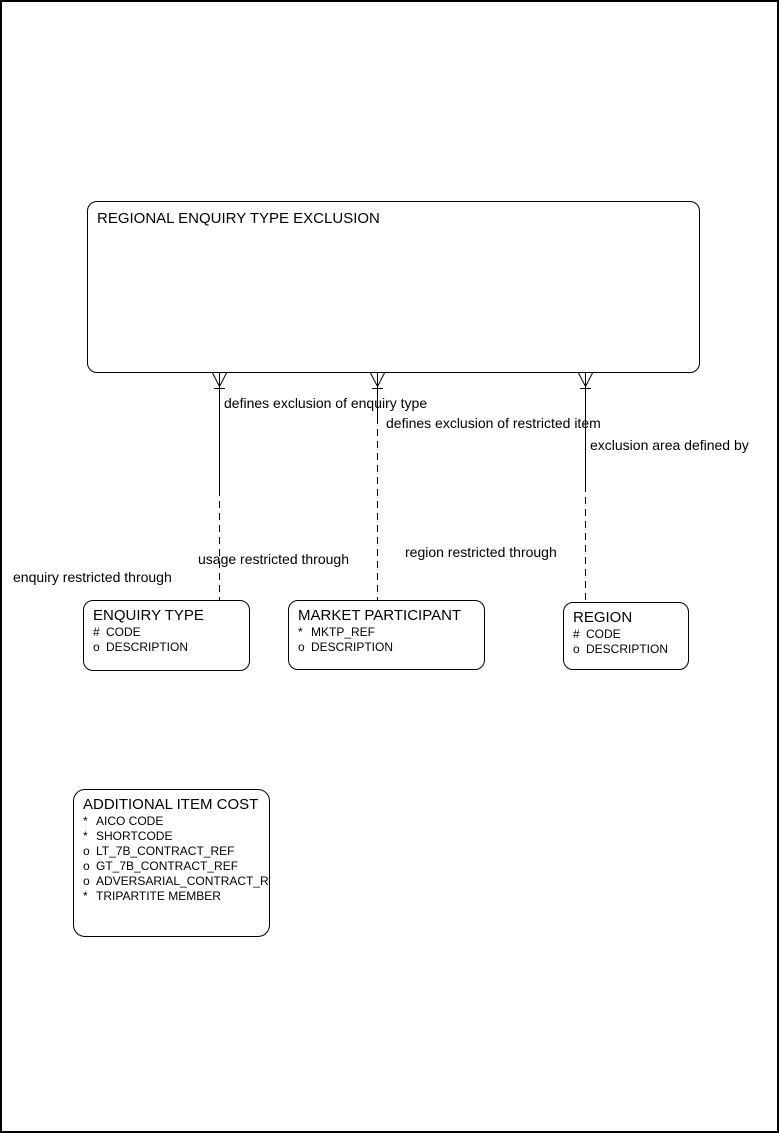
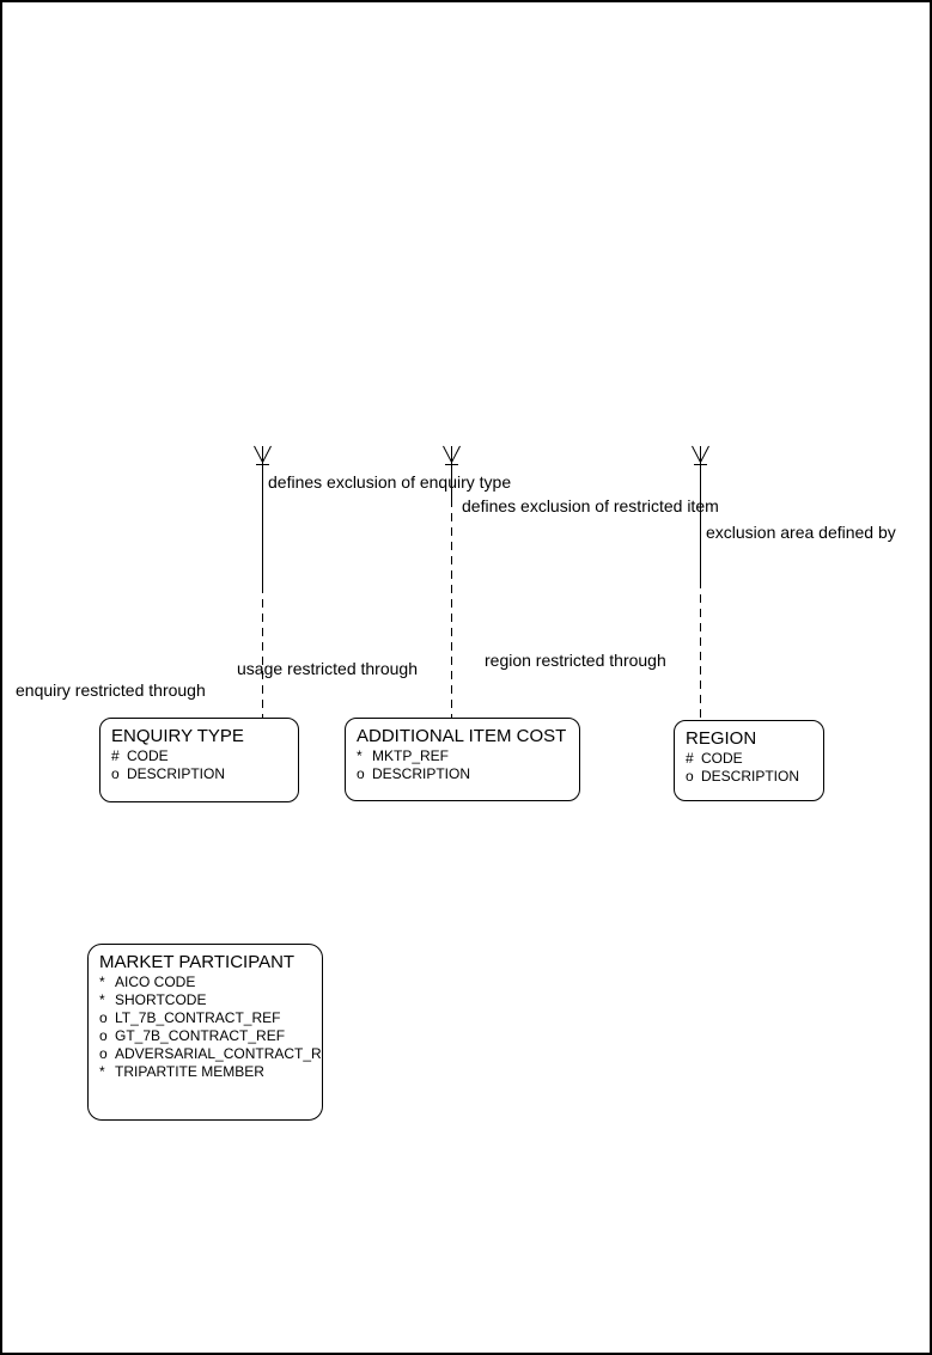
- REGIONAL ENQUIRY TYPE EXCLUSION
  defines exclusion of enquiry type
  defines exclusion of restricted item
  exclusion area defined by
  enquiry restricted through
  usage restricted through
  region restricted through
  ENQUIRY TYPE
  #
  CODE
  o
  DESCRIPTION
- MARKET PARTICIPANT
+ ADDITIONAL ITEM COST
  *
  MKTP_REF
  o
  DESCRIPTION
  REGION
  #
  CODE
  o
  DESCRIPTION
- ADDITIONAL ITEM COST
+ MARKET PARTICIPANT
  *
  AICO CODE
  *
  SHORTCODE
  o
  LT_7B_CONTRACT_REF
  o
  GT_7B_CONTRACT_REF
  o
  ADVERSARIAL_CONTRACT_R
  *
  TRIPARTITE MEMBER
